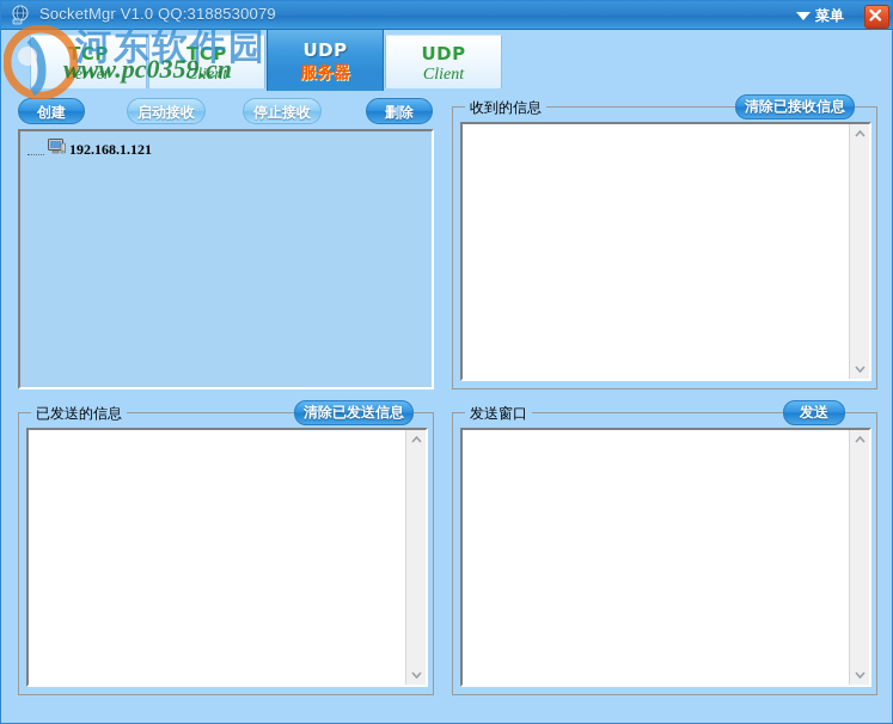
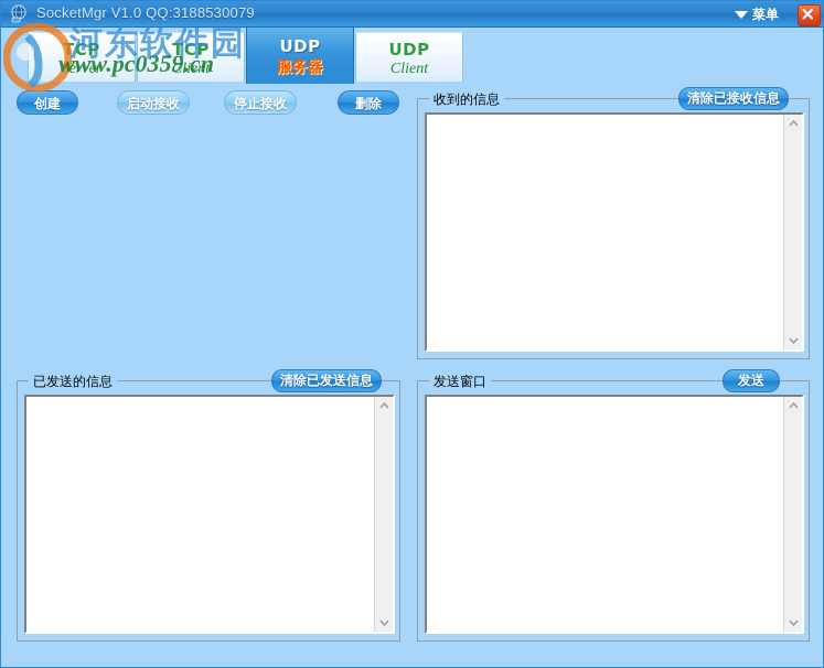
  SocketMgr V1.0 QQ:3188530079
  菜单
  TCP
  Server
  TCP
  Client
  UDP
  服务器
  UDP
  Client
  河东软件园
  www.pc0359.cn
  创建
  启动接收
  停止接收
  删除
- 192.168.1.121
  收到的信息
  清除已接收信息
  已发送的信息
  清除已发送信息
  发送窗口
  发送
